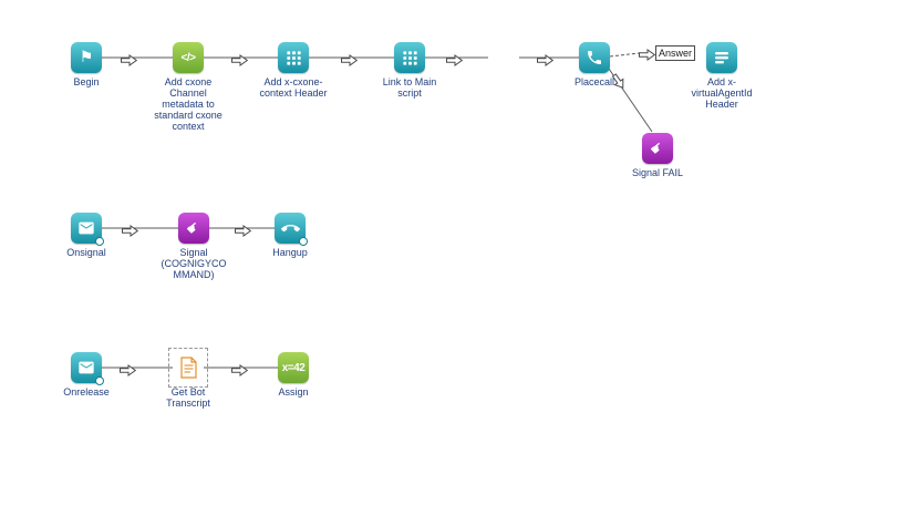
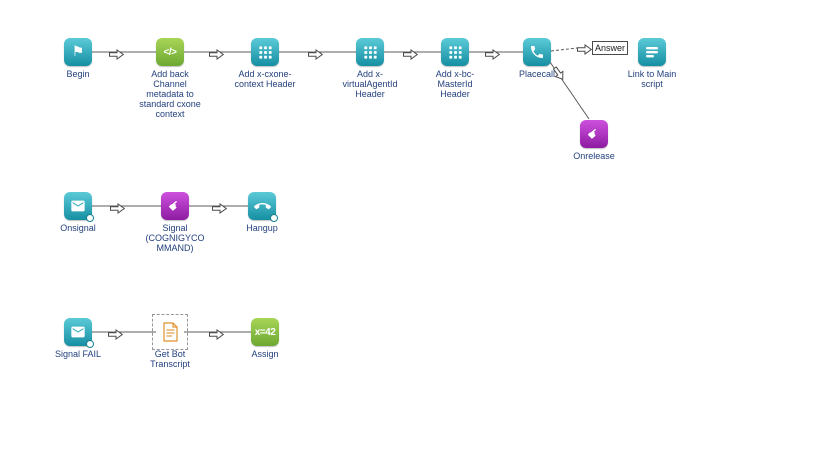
  Answer
  ⚑
  Begin
  </>
- Add cxone Channel metadata to standard cxone context
+ Add back Channel metadata to standard cxone context
  Add x-cxone-context Header
- Link to Main script
+ Add x-virtualAgentId Header
+ Add x-bc-MasterId Header
  Placecall
- Add x-virtualAgentId Header
+ Link to Main script
- Signal FAIL
+ Onrelease
  Onsignal
  Signal (COGNIGYCOMMAND)
  Hangup
- Onrelease
+ Signal FAIL
  Get Bot Transcript
  x=42
  Assign
